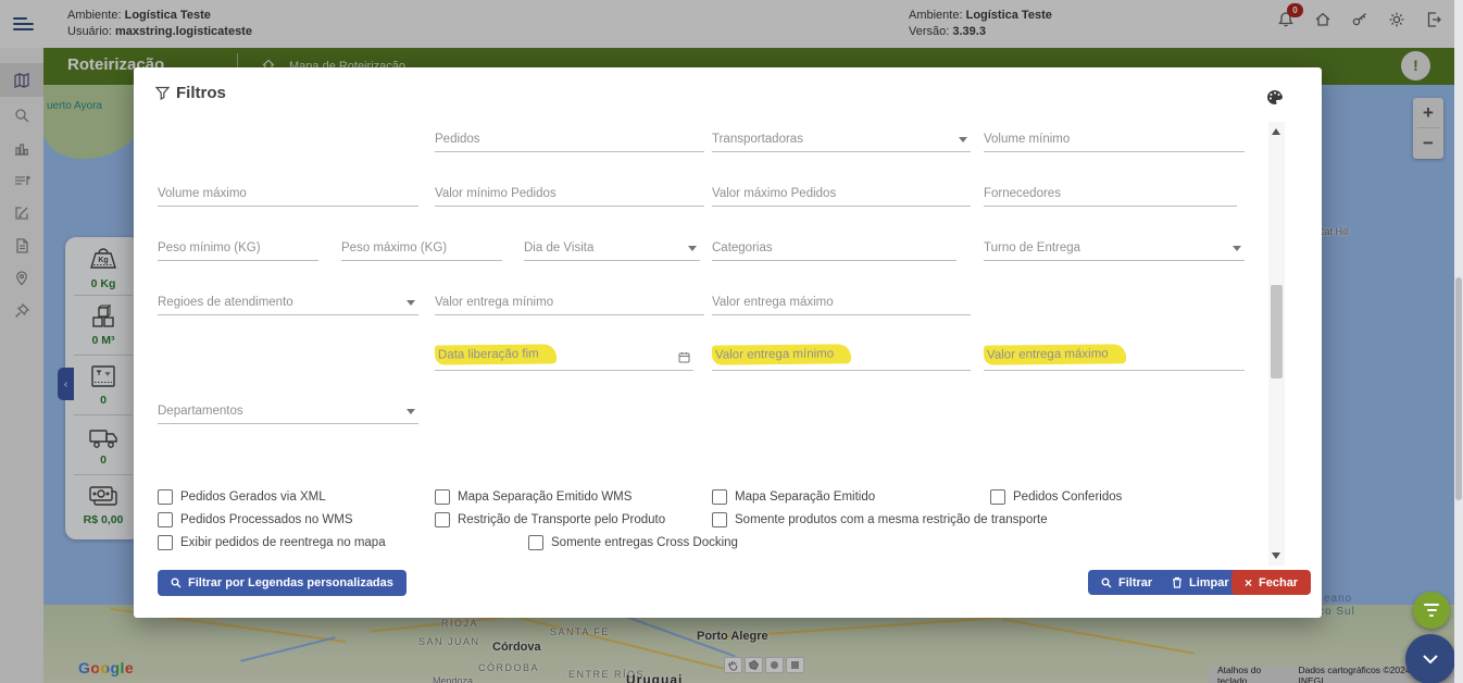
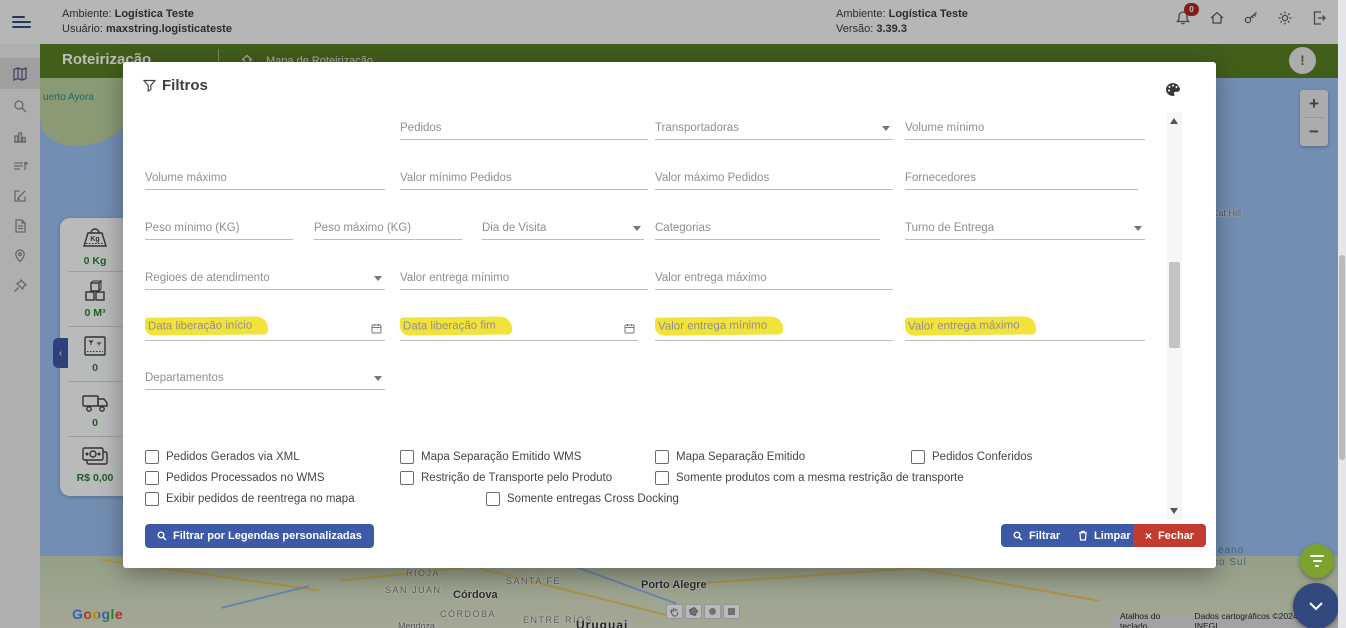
  Ambiente: Logística Teste
  Usuário: maxstring.logisticateste
  Ambiente: Logística Teste
  Versão: 3.39.3
  0
  Roteirização
  Mapa de Roteirização
  !
  uerto Ayora
  at Hill
  RIOJA
  SAN JUAN
  Córdova
  SANTA FE
  Porto Alegre
  CÓRDOBA
  ENTRE RÍOS
  Uruguai
  Mendoza
  eano
  co Sul
  0 Kg
  0 M³
  0
  0
  R$ 0,00
  ‹
  +
  −
  Google
  Atalhos do teclado
  Dados cartográficos ©202 INEGI
  Filtros
  Pedidos
  Transportadoras
  Volume mínimo
  Volume máximo
  Valor mínimo Pedidos
  Valor máximo Pedidos
  Fornecedores
  Peso mínimo (KG)
  Peso máximo (KG)
  Dia de Visita
  Categorias
  Turno de Entrega
  Regioes de atendimento
  Valor entrega mínimo
  Valor entrega máximo
+ Data liberação início
  Data liberação fim
  Valor entrega mínimo
  Valor entrega máximo
  Departamentos
  Pedidos Gerados via XML
  Mapa Separação Emitido WMS
  Mapa Separação Emitido
  Pedidos Conferidos
  Pedidos Processados no WMS
  Restrição de Transporte pelo Produto
  Somente produtos com a mesma restrição de transporte
  Exibir pedidos de reentrega no mapa
  Somente entregas Cross Docking
  Filtrar por Legendas personalizadas
  Filtrar
  Limpar
  ×
  Fechar
